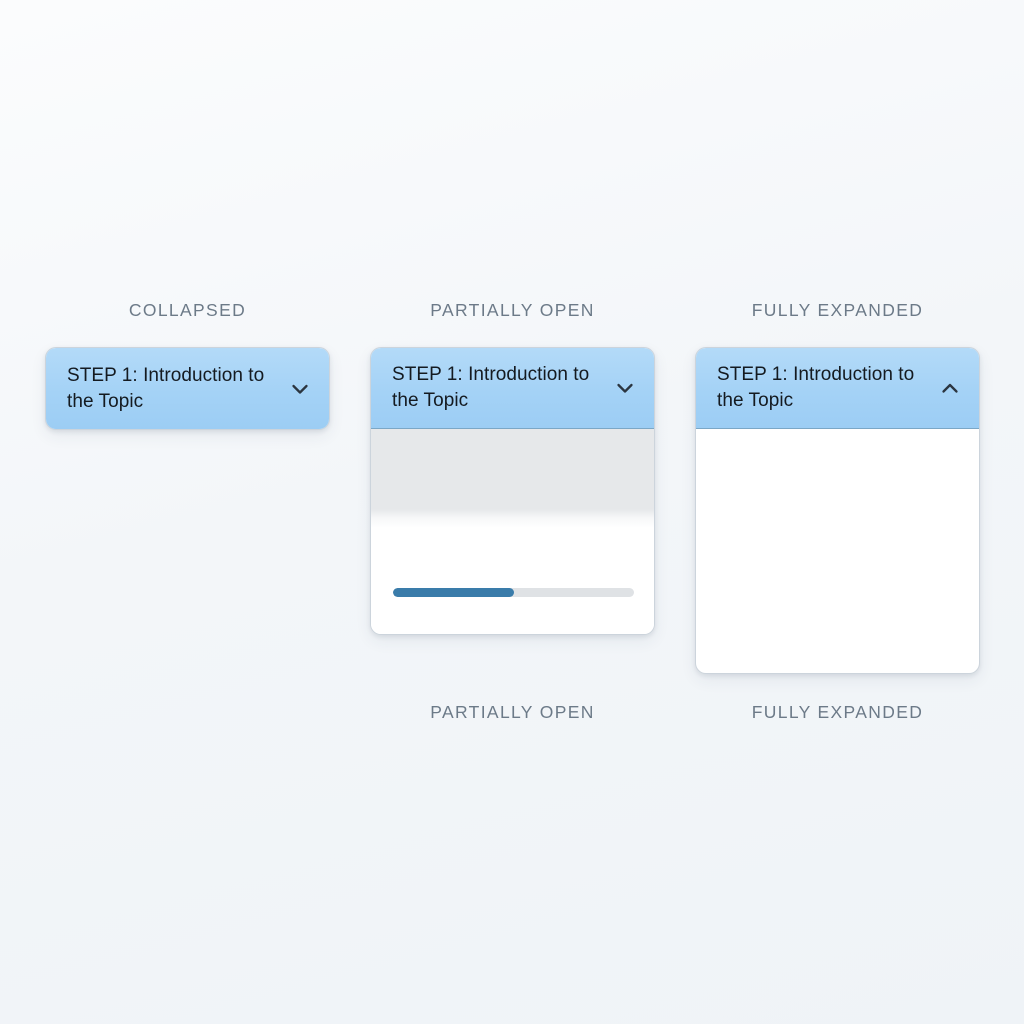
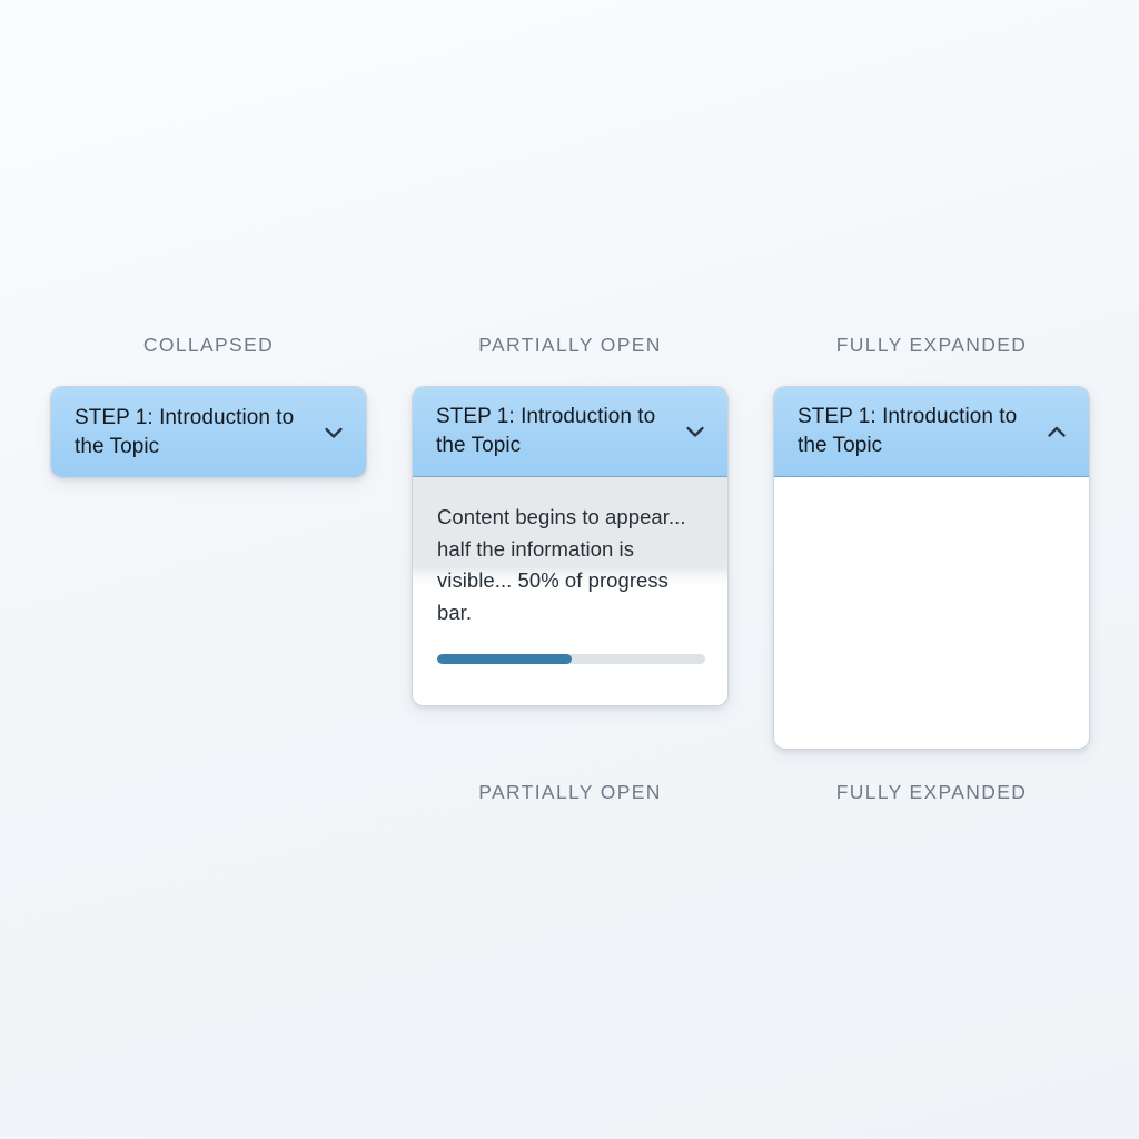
  COLLAPSED
  PARTIALLY OPEN
  FULLY EXPANDED
  STEP 1: Introduction to the Topic
  STEP 1: Introduction to the Topic
+ Content begins to appear... half the information is visible... 50% of progress bar.
  STEP 1: Introduction to the Topic
  PARTIALLY OPEN
  FULLY EXPANDED
